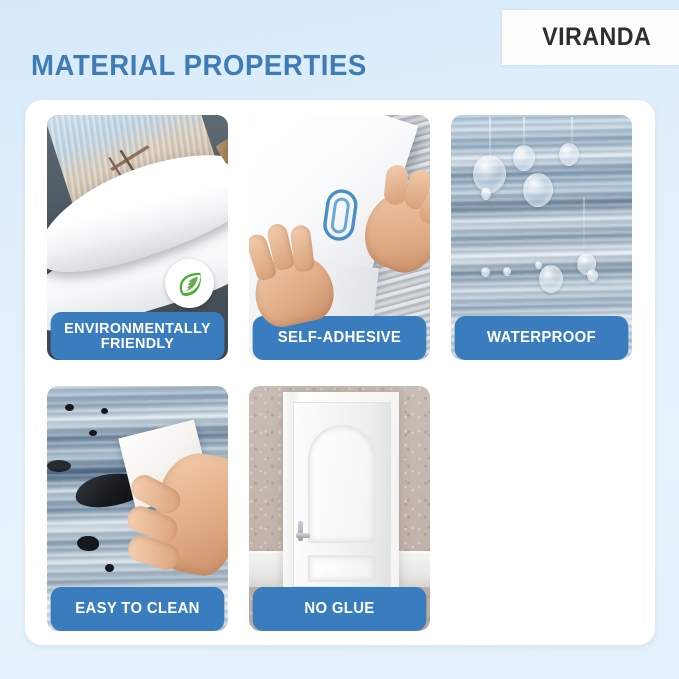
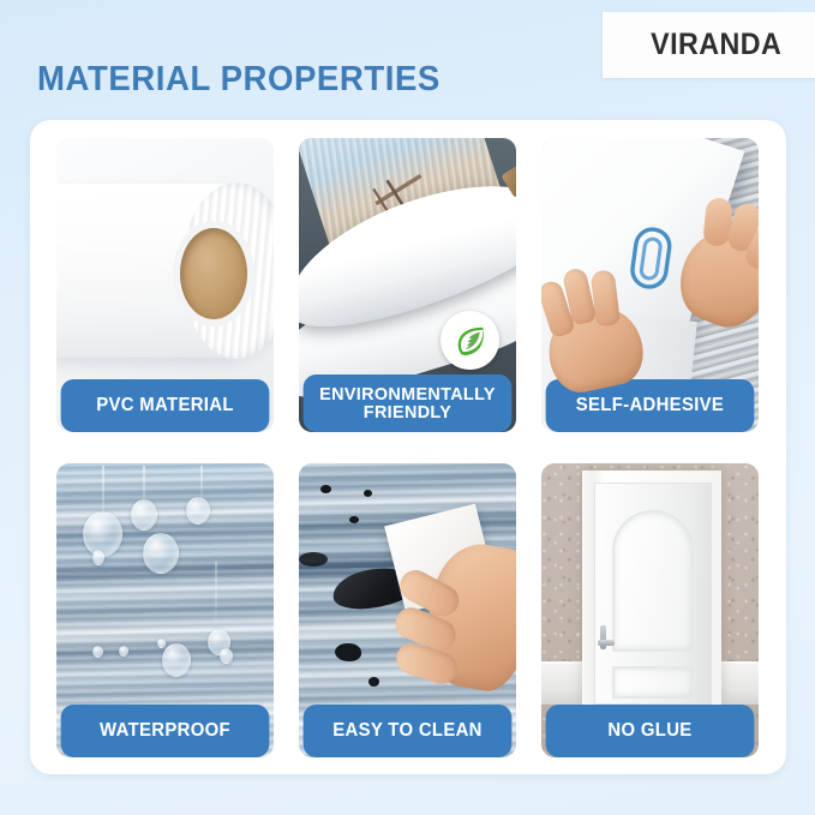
  VIRANDA
  MATERIAL PROPERTIES
+ PVC MATERIAL
  ENVIRONMENTALLY FRIENDLY
  SELF-ADHESIVE
  WATERPROOF
  EASY TO CLEAN
  NO GLUE
